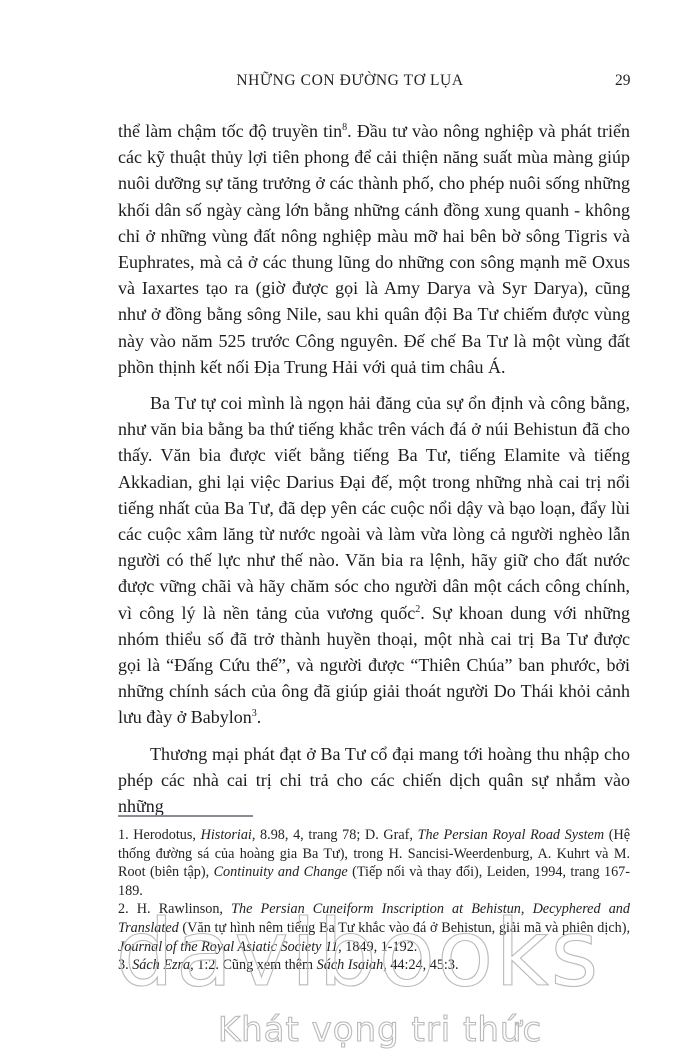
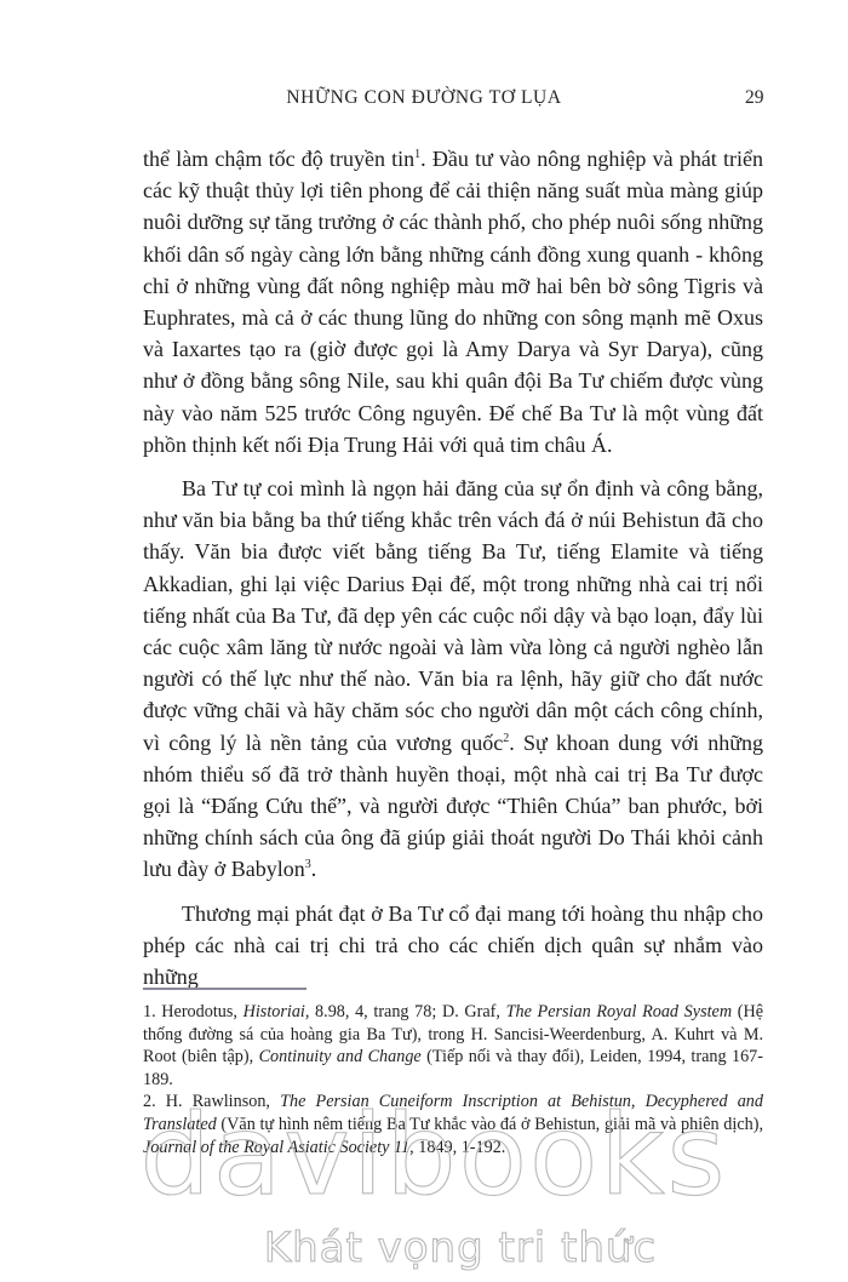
  NHỮNG CON ĐƯỜNG TƠ LỤA
  29
- thể làm chậm tốc độ truyền tin8. Đầu tư vào nông nghiệp và phát triển các kỹ thuật thủy lợi tiên phong để cải thiện năng suất mùa màng giúp nuôi dưỡng sự tăng trưởng ở các thành phố, cho phép nuôi sống những khối dân số ngày càng lớn bằng những cánh đồng xung quanh - không chỉ ở những vùng đất nông nghiệp màu mỡ hai bên bờ sông Tigris và Euphrates, mà cả ở các thung lũng do những con sông mạnh mẽ Oxus và Iaxartes tạo ra (giờ được gọi là Amy Darya và Syr Darya), cũng như ở đồng bằng sông Nile, sau khi quân đội Ba Tư chiếm được vùng này vào năm 525 trước Công nguyên. Đế chế Ba Tư là một vùng đất phồn thịnh kết nối Địa Trung Hải với quả tim châu Á.
+ thể làm chậm tốc độ truyền tin1. Đầu tư vào nông nghiệp và phát triển các kỹ thuật thủy lợi tiên phong để cải thiện năng suất mùa màng giúp nuôi dưỡng sự tăng trưởng ở các thành phố, cho phép nuôi sống những khối dân số ngày càng lớn bằng những cánh đồng xung quanh - không chỉ ở những vùng đất nông nghiệp màu mỡ hai bên bờ sông Tigris và Euphrates, mà cả ở các thung lũng do những con sông mạnh mẽ Oxus và Iaxartes tạo ra (giờ được gọi là Amy Darya và Syr Darya), cũng như ở đồng bằng sông Nile, sau khi quân đội Ba Tư chiếm được vùng này vào năm 525 trước Công nguyên. Đế chế Ba Tư là một vùng đất phồn thịnh kết nối Địa Trung Hải với quả tim châu Á.
  Ba Tư tự coi mình là ngọn hải đăng của sự ổn định và công bằng, như văn bia bằng ba thứ tiếng khắc trên vách đá ở núi Behistun đã cho thấy. Văn bia được viết bằng tiếng Ba Tư, tiếng Elamite và tiếng Akkadian, ghi lại việc Darius Đại đế, một trong những nhà cai trị nổi tiếng nhất của Ba Tư, đã dẹp yên các cuộc nổi dậy và bạo loạn, đẩy lùi các cuộc xâm lăng từ nước ngoài và làm vừa lòng cả người nghèo lẫn người có thế lực như thế nào. Văn bia ra lệnh, hãy giữ cho đất nước được vững chãi và hãy chăm sóc cho người dân một cách công chính, vì công lý là nền tảng của vương quốc2. Sự khoan dung với những nhóm thiểu số đã trở thành huyền thoại, một nhà cai trị Ba Tư được gọi là “Đấng Cứu thế”, và người được “Thiên Chúa” ban phước, bởi những chính sách của ông đã giúp giải thoát người Do Thái khỏi cảnh lưu đày ở Babylon3.
  Thương mại phát đạt ở Ba Tư cổ đại mang tới hoàng thu nhập cho phép các nhà cai trị chi trả cho các chiến dịch quân sự nhắm vào những
  1. Herodotus, Historiai, 8.98, 4, trang 78; D. Graf, The Persian Royal Road System (Hệ thống đường sá của hoàng gia Ba Tư), trong H. Sancisi-Weerdenburg, A. Kuhrt và M. Root (biên tập), Continuity and Change (Tiếp nối và thay đổi), Leiden, 1994, trang 167-189.
  2. H. Rawlinson, The Persian Cuneiform Inscription at Behistun, Decyphered and Translated (Văn tự hình nêm tiếng Ba Tư khắc vào đá ở Behistun, giải mã và phiên dịch), Journal of the Royal Asiatic Society 11, 1849, 1-192.
- 3. Sách Ezra, 1:2. Cũng xem thêm Sách Isaiah, 44:24, 45:3.
  davibooks
  Khát vọng tri thức
